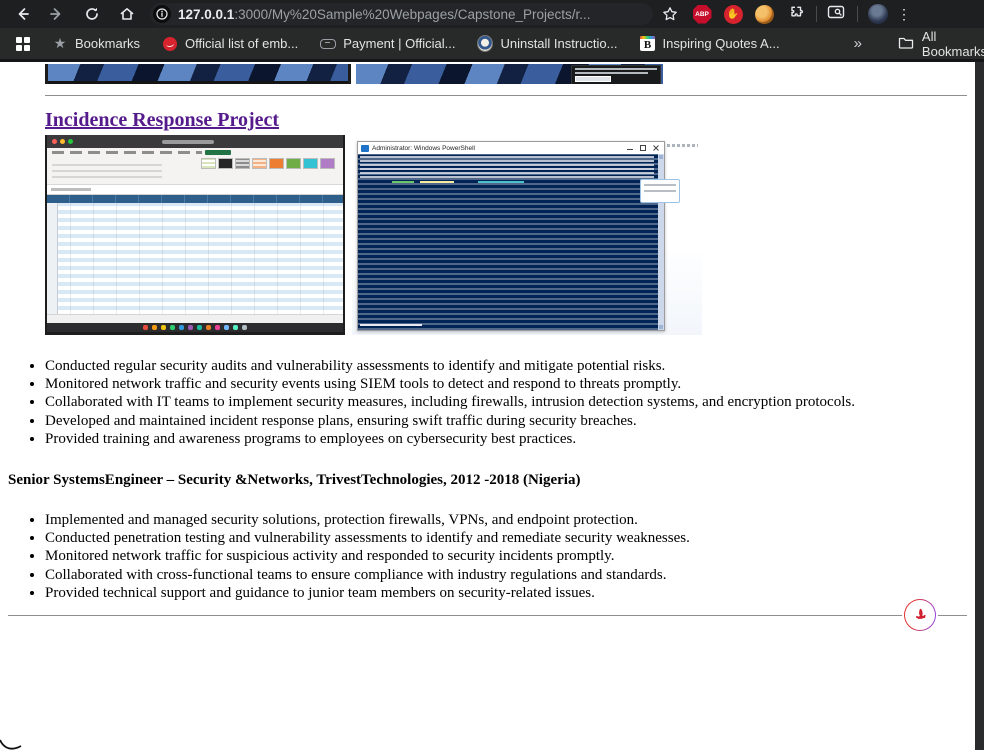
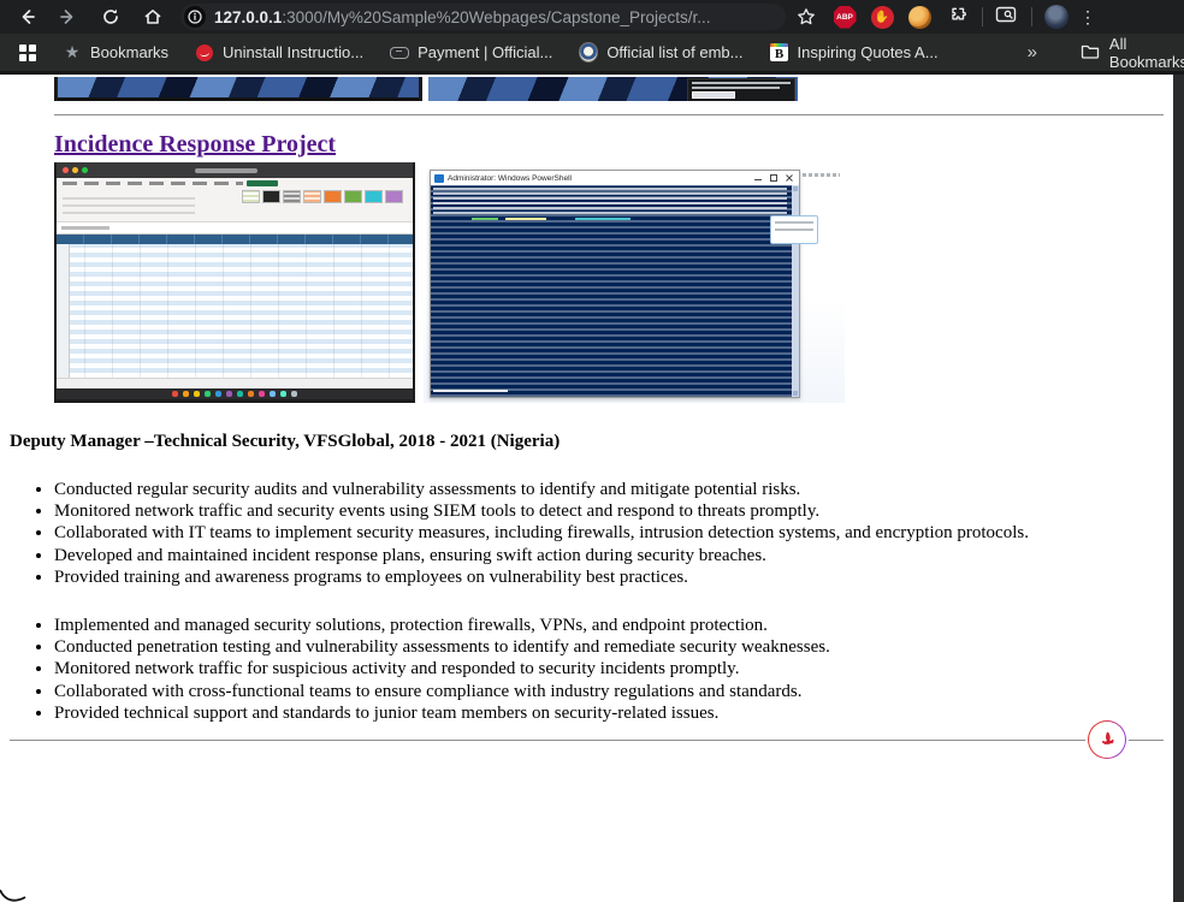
  127.0.0.1:3000/My%20Sample%20Webpages/Capstone_Projects/r...
  ✋
  ⋮
  ★
  Bookmarks
- Official list of emb...
+ Uninstall Instructio...
  Payment | Official...
- Uninstall Instructio...
+ Official list of emb...
  B
  Inspiring Quotes A...
  »
  All Bookmark
  Incidence Response Project
+ Deputy Manager –Technical Security, VFSGlobal, 2018 - 2021 (Nigeria)
  Conducted regular security audits and vulnerability assessments to identify and mitigate potential risks.
  Monitored network traffic and security events using SIEM tools to detect and respond to threats promptly.
  Collaborated with IT teams to implement security measures, including firewalls, intrusion detection systems, and encryption protocols.
- Developed and maintained incident response plans, ensuring swift traffic during security breaches.
+ Developed and maintained incident response plans, ensuring swift action during security breaches.
- Provided training and awareness programs to employees on cybersecurity best practices.
+ Provided training and awareness programs to employees on vulnerability best practices.
- Senior SystemsEngineer – Security &Networks, TrivestTechnologies, 2012 -2018 (Nigeria)
  Implemented and managed security solutions, protection firewalls, VPNs, and endpoint protection.
  Conducted penetration testing and vulnerability assessments to identify and remediate security weaknesses.
  Monitored network traffic for suspicious activity and responded to security incidents promptly.
  Collaborated with cross-functional teams to ensure compliance with industry regulations and standards.
- Provided technical support and guidance to junior team members on security-related issues.
+ Provided technical support and standards to junior team members on security-related issues.
